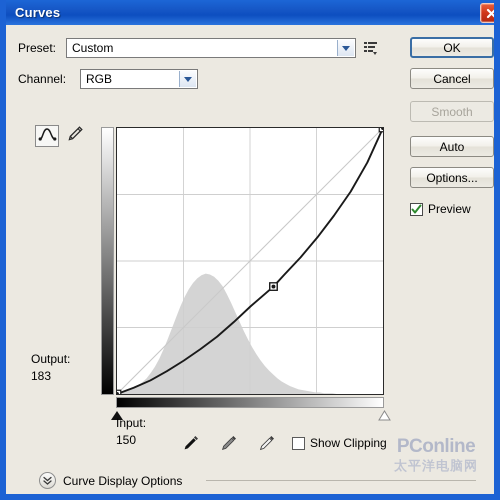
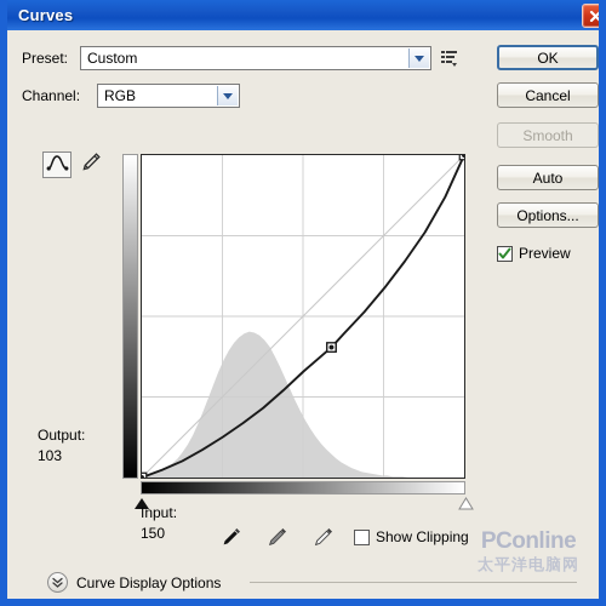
  Curves
  Preset:
  Custom
  Channel:
  RGB
  Output:
- 183
+ 103
  Input:
  150
  Show Clipping
  Curve Display Options
  OK
  Cancel
  Smooth
  Auto
  Options...
  Preview
  PConline
  太平洋电脑网
